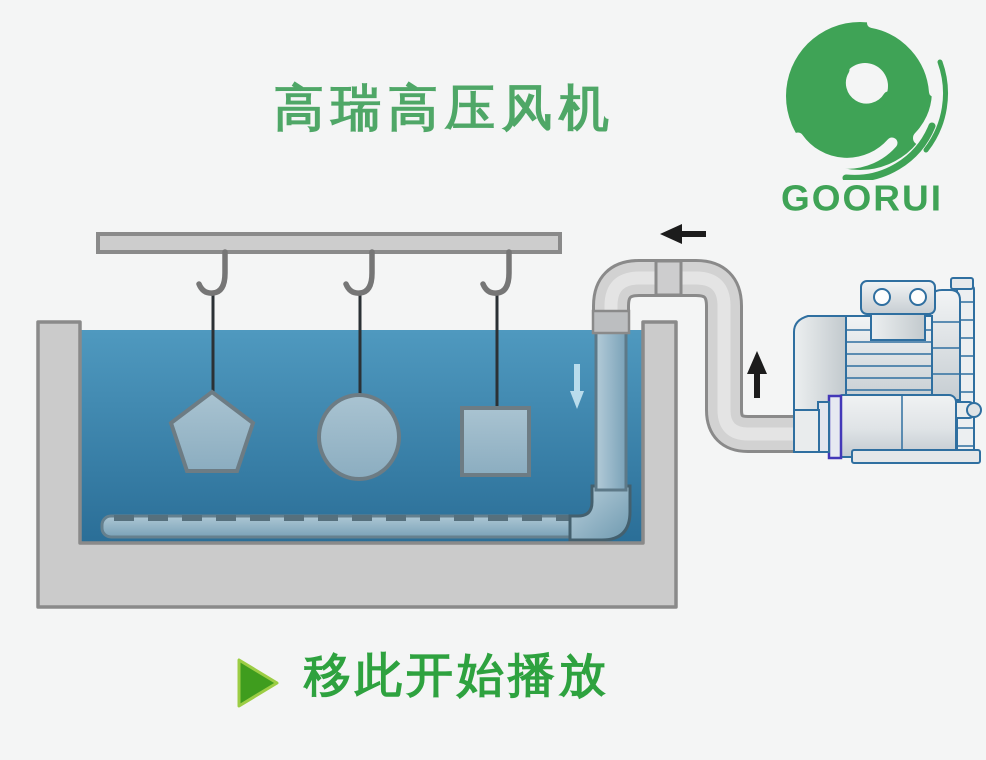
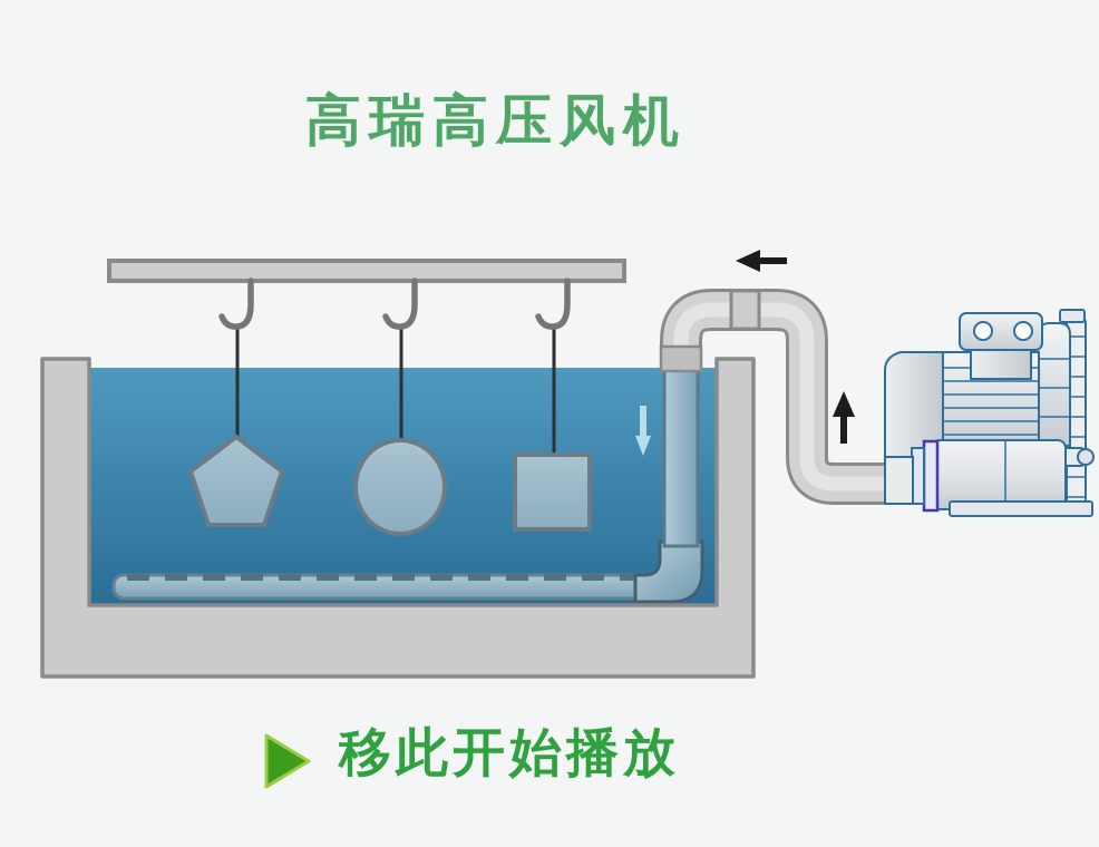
  高瑞高压风机
- GOORUI
  移此开始播放
